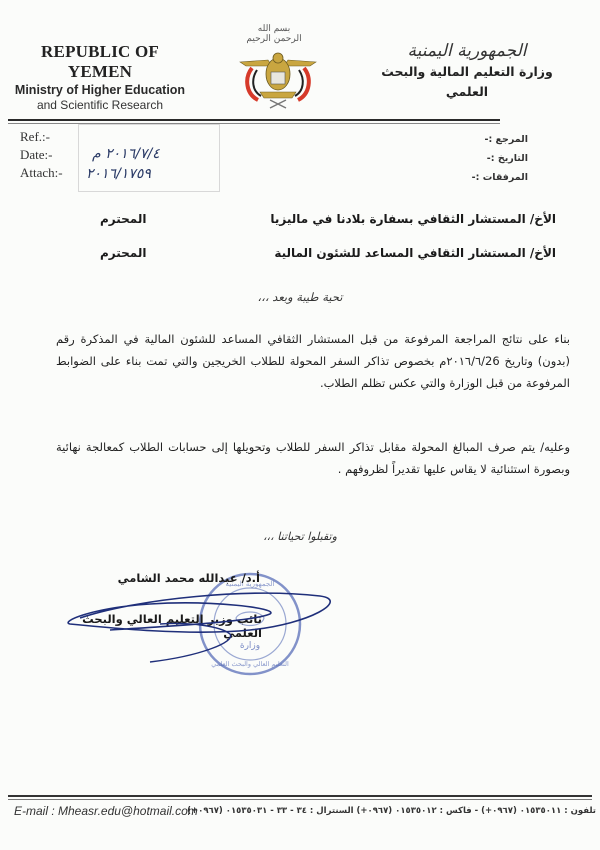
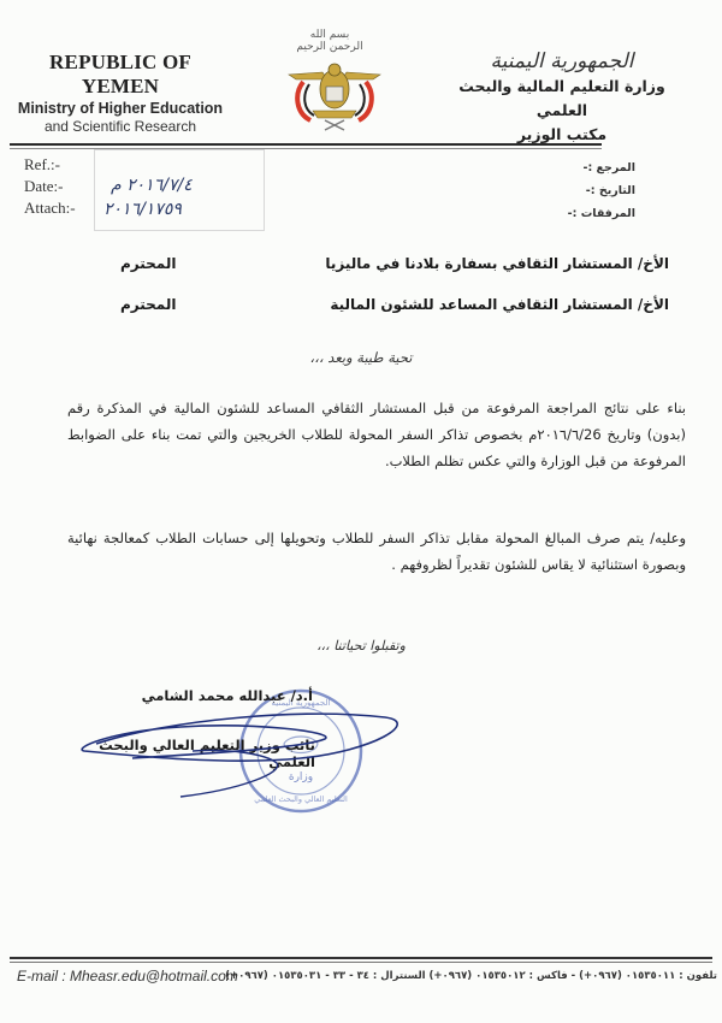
  REPUBLIC OF YEMEN
  Ministry of Higher Education
  and Scientific Research
  بسم الله الرحمن الرحيم
  الجمهورية اليمنية
  وزارة التعليم المالية والبحث العلمي
+ مكتب الوزير
  Ref.:-
  Date:-
  Attach:-
  ٢٠١٦/٧/٤ م
  ٢٠١٦/١٧٥٩
  المرجع :-
  التاريخ :-
  المرفقات :-
  الأخ/ المستشار الثقافي بسفارة بلادنا في ماليزيا
  المحترم
  الأخ/ المستشار الثقافي المساعد للشئون المالية
  المحترم
  تحية طيبة وبعد ،،،
  بناء على نتائج المراجعة المرفوعة من قبل المستشار الثقافي المساعد للشئون المالية في المذكرة رقم (بدون) وتاريخ ٢٠١٦/٦/26م بخصوص تذاكر السفر المحولة للطلاب الخريجين والتي تمت بناء على الضوابط المرفوعة من قبل الوزارة والتي عكس تظلم الطلاب.
- وعليه/ يتم صرف المبالغ المحولة مقابل تذاكر السفر للطلاب وتحويلها إلى حسابات الطلاب كمعالجة نهائية وبصورة استثنائية لا يقاس عليها تقديراً لظروفهم .
+ وعليه/ يتم صرف المبالغ المحولة مقابل تذاكر السفر للطلاب وتحويلها إلى حسابات الطلاب كمعالجة نهائية وبصورة استثنائية لا يقاس للشئون تقديراً لظروفهم .
  وتقبلوا تحياتنا ،،،
  وزارة
  الجمهورية اليمنية
  التعليم العالي والبحث العلمي
  أ.د/ عبدالله محمد الشامي
  نا وزير التعليم العالي والبحث العلم
  E-mail : Mheasr.edu@hotmail.com
  تلفون : ٠١٥٣٥٠١١ (٠٩٦٧+) - فاكس : ٠١٥٣٥٠١٢ (٠٩٦٧+) السنترال : ٣٤ - ٣٣ - ٠١٥٣٥٠٣١ (٠٩٦٧+)
